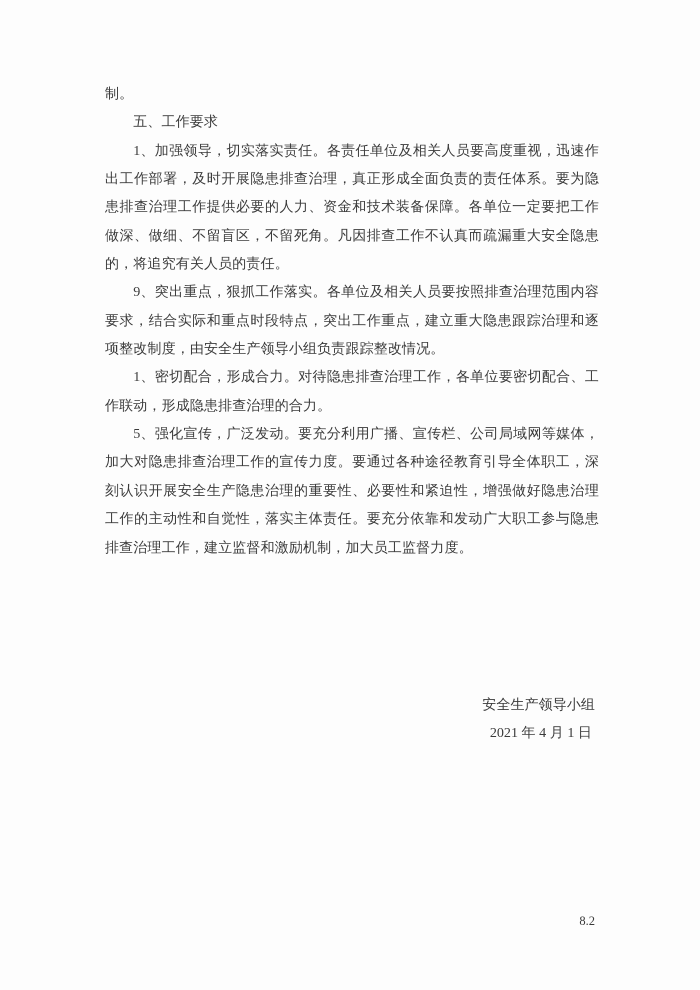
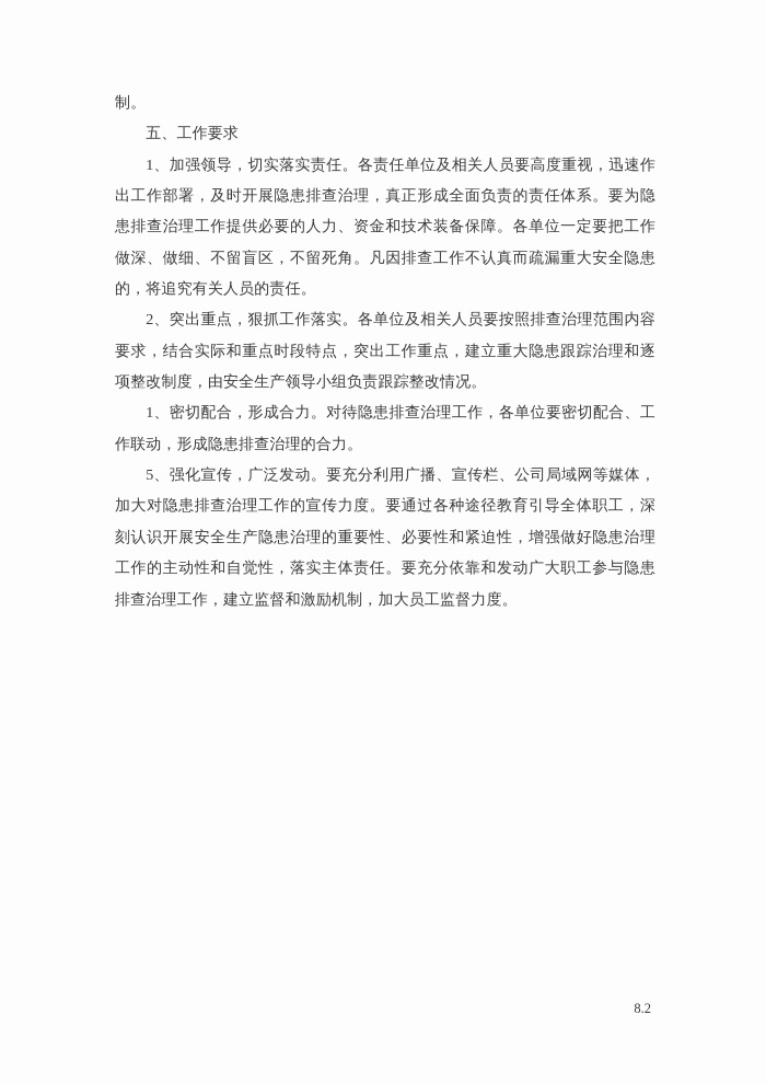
  制。
  五、工作要求
  1、加强领导，切实落实责任。各责任单位及相关人员要高度重视，迅速作出工作部署，及时开展隐患排查治理，真正形成全面负责的责任体系。要为隐患排查治理工作提供必要的人力、资金和技术装备保障。各单位一定要把工作做深、做细、不留盲区，不留死角。凡因排查工作不认真而疏漏重大安全隐患的，将追究有关人员的责任。
- 9、突出重点，狠抓工作落实。各单位及相关人员要按照排查治理范围内容要求，结合实际和重点时段特点，突出工作重点，建立重大隐患跟踪治理和逐项整改制度，由安全生产领导小组负责跟踪整改情况。
+ 2、突出重点，狠抓工作落实。各单位及相关人员要按照排查治理范围内容要求，结合实际和重点时段特点，突出工作重点，建立重大隐患跟踪治理和逐项整改制度，由安全生产领导小组负责跟踪整改情况。
  1、密切配合，形成合力。对待隐患排查治理工作，各单位要密切配合、工作联动，形成隐患排查治理的合力。
  5、强化宣传，广泛发动。要充分利用广播、宣传栏、公司局域网等媒体，加大对隐患排查治理工作的宣传力度。要通过各种途径教育引导全体职工，深刻认识开展安全生产隐患治理的重要性、必要性和紧迫性，增强做好隐患治理工作的主动性和自觉性，落实主体责任。要充分依靠和发动广大职工参与隐患排查治理工作，建立监督和激励机制，加大员工监督力度。
- 安全生产领导小组
- 2021 年 4 月 1 日
  8.2
